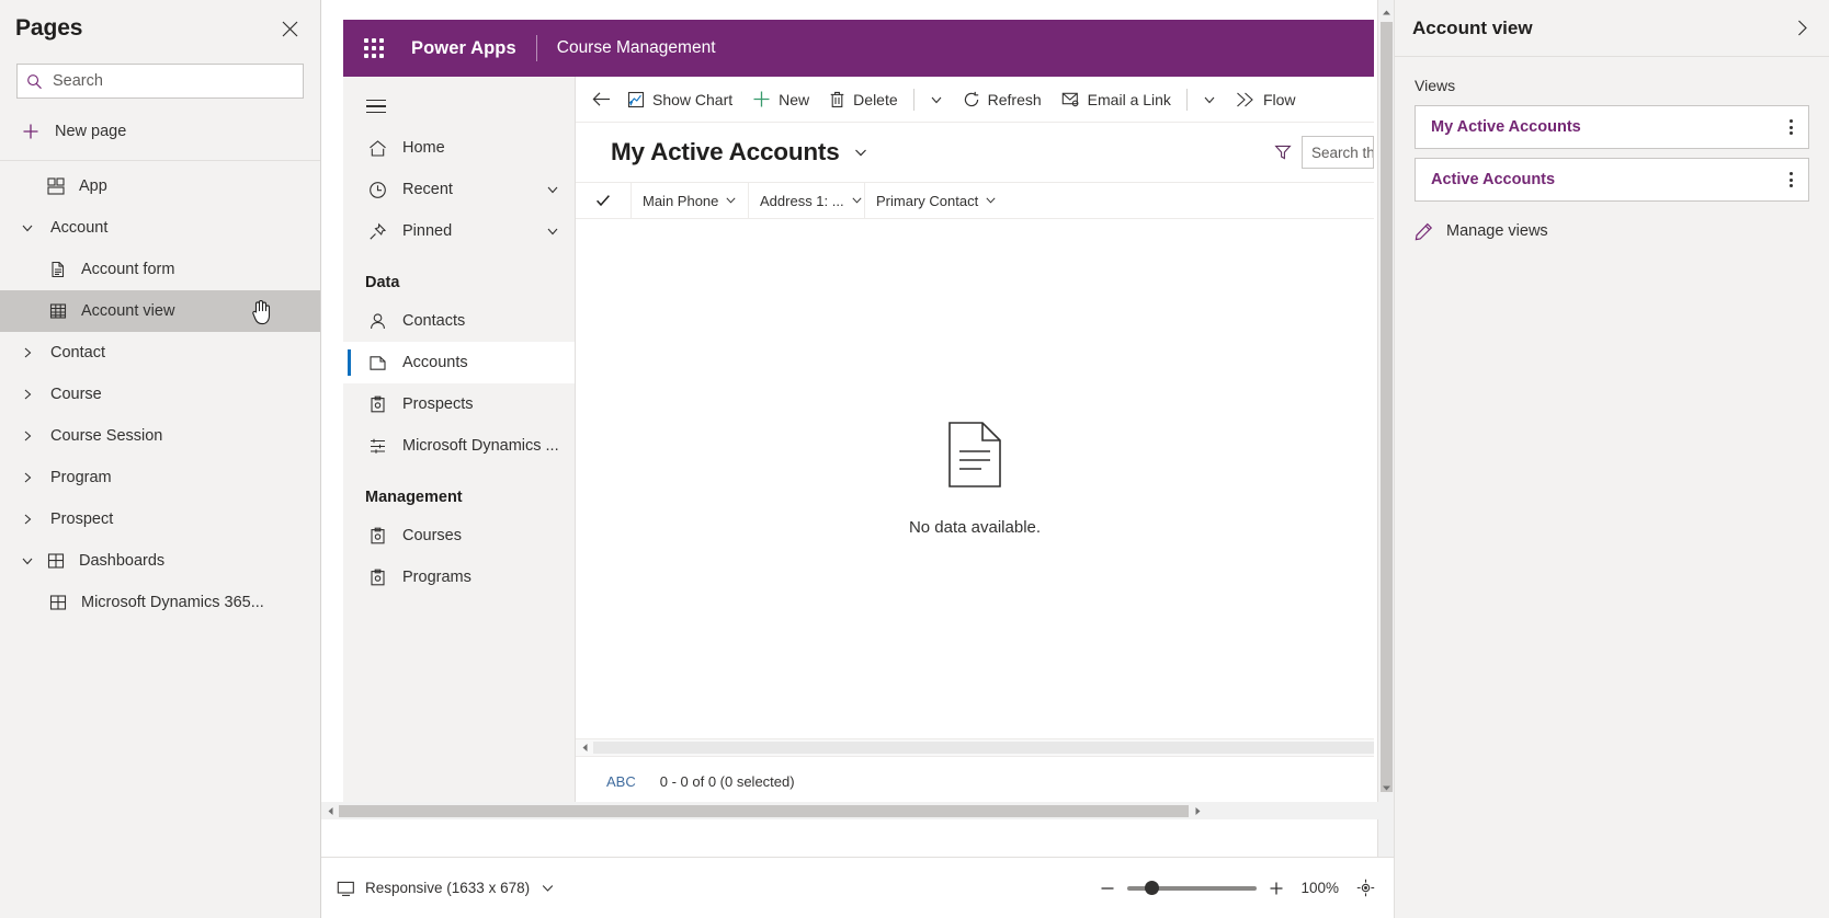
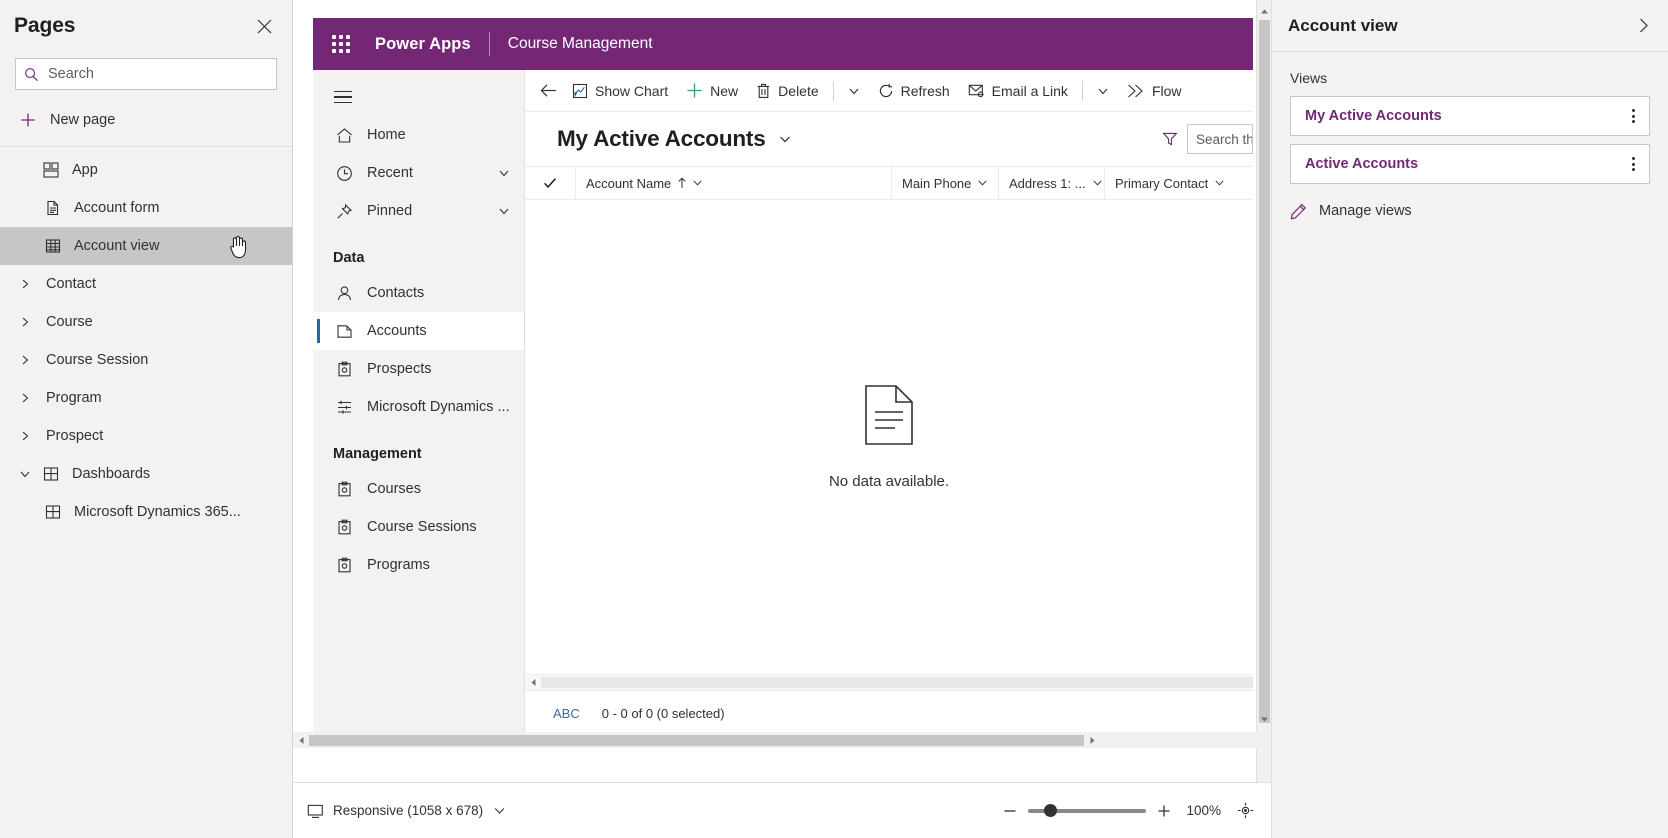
  Pages
  Search
  New page
  App
- Account
  Account form
  Account view
  Contact
  Course
  Course Session
  Program
  Prospect
  Dashboards
  Microsoft Dynamics 365...
  Power Apps
  Course Management
  Home
  Recent
  Pinned
  Data
  Contacts
  Accounts
  Prospects
  Microsoft Dynamics ...
  Management
  Courses
+ Course Sessions
  Programs
  Show Chart
  New
  Delete
  Refresh
  Email a Link
  Flow
  My Active Accounts
  Search th
+ Account Name
  Main Phone
  Address 1: ...
  Primary Contact
  No data available.
  ABC
  0 - 0 of 0 (0 selected)
- Responsive (1633 x 678)
+ Responsive (1058 x 678)
  100%
  Account view
  Views
  My Active Accounts
  Active Accounts
  Manage views
